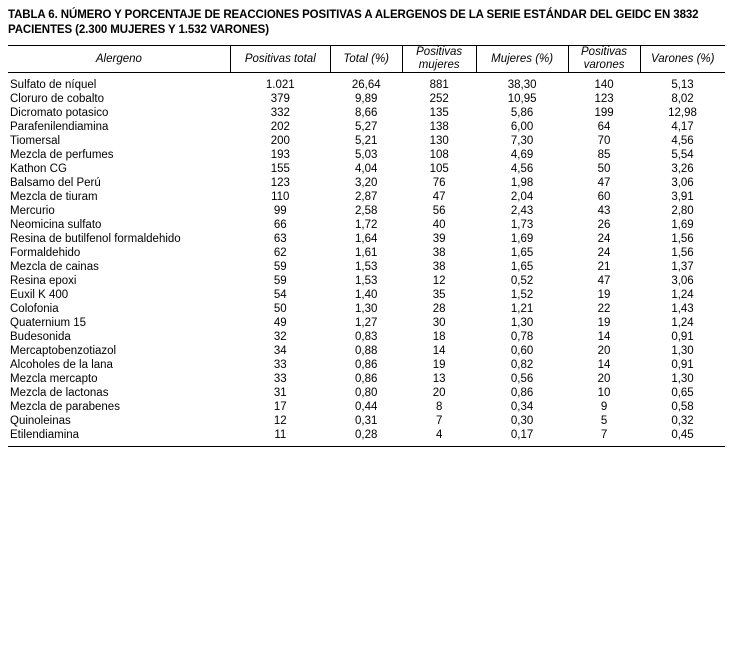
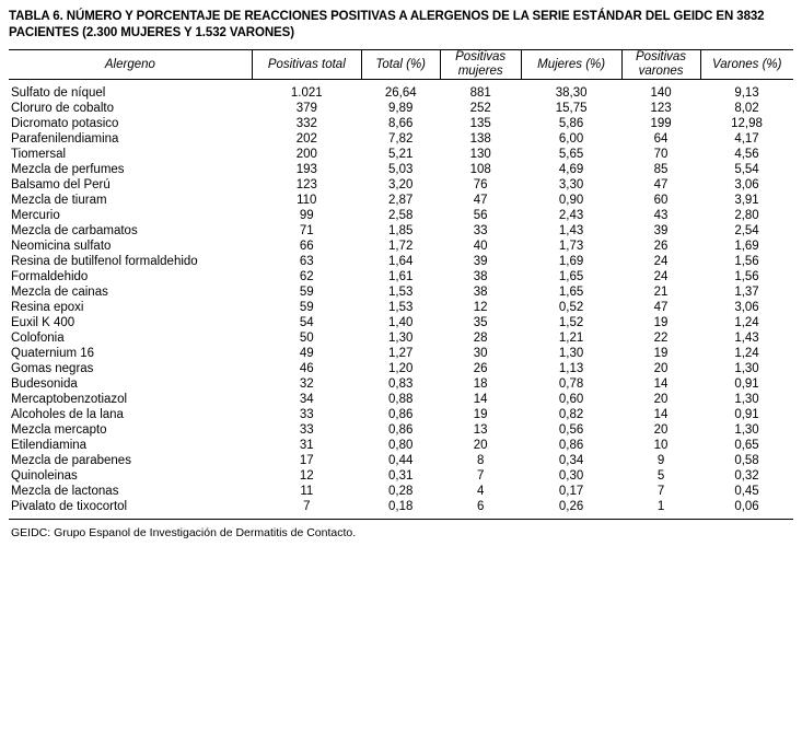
  TABLA 6. NÚMERO Y PORCENTAJE DE REACCIONES POSITIVAS A ALERGENOS DE LA SERIE ESTÁNDAR DEL GEIDC EN 3832 PACIENTES (2.300 MUJERES Y 1.532 VARONES)
  Alergeno	Positivas total	Total (%)	Positivas mujeres	Mujeres (%)	Positivas varones	Varones (%)
- Sulfato de níquel	1.021	26,64	881	38,30	140	5,13
+ Sulfato de níquel	1.021	26,64	881	38,30	140	9,13
- Cloruro de cobalto	379	9,89	252	10,95	123	8,02
+ Cloruro de cobalto	379	9,89	252	15,75	123	8,02
  Dicromato potasico	332	8,66	135	5,86	199	12,98
- Parafenilendiamina	202	5,27	138	6,00	64	4,17
+ Parafenilendiamina	202	7,82	138	6,00	64	4,17
- Tiomersal	200	5,21	130	7,30	70	4,56
+ Tiomersal	200	5,21	130	5,65	70	4,56
  Mezcla de perfumes	193	5,03	108	4,69	85	5,54
- Kathon CG	155	4,04	105	4,56	50	3,26
- Balsamo del Perú	123	3,20	76	1,98	47	3,06
+ Balsamo del Perú	123	3,20	76	3,30	47	3,06
- Mezcla de tiuram	110	2,87	47	2,04	60	3,91
+ Mezcla de tiuram	110	2,87	47	0,90	60	3,91
  Mercurio	99	2,58	56	2,43	43	2,80
+ Mezcla de carbamatos	71	1,85	33	1,43	39	2,54
  Neomicina sulfato	66	1,72	40	1,73	26	1,69
  Resina de butilfenol formaldehido	63	1,64	39	1,69	24	1,56
  Formaldehido	62	1,61	38	1,65	24	1,56
  Mezcla de cainas	59	1,53	38	1,65	21	1,37
  Resina epoxi	59	1,53	12	0,52	47	3,06
  Euxil K 400	54	1,40	35	1,52	19	1,24
  Colofonia	50	1,30	28	1,21	22	1,43
- Quaternium 15	49	1,27	30	1,30	19	1,24
+ Quaternium 16	49	1,27	30	1,30	19	1,24
+ Gomas negras	46	1,20	26	1,13	20	1,30
  Budesonida	32	0,83	18	0,78	14	0,91
  Mercaptobenzotiazol	34	0,88	14	0,60	20	1,30
  Alcoholes de la lana	33	0,86	19	0,82	14	0,91
  Mezcla mercapto	33	0,86	13	0,56	20	1,30
- Mezcla de lactonas	31	0,80	20	0,86	10	0,65
+ Etilendiamina	31	0,80	20	0,86	10	0,65
  Mezcla de parabenes	17	0,44	8	0,34	9	0,58
  Quinoleinas	12	0,31	7	0,30	5	0,32
- Etilendiamina	11	0,28	4	0,17	7	0,45
+ Mezcla de lactonas	11	0,28	4	0,17	7	0,45
+ Pivalato de tixocortol	7	0,18	6	0,26	1	0,06
+ GEIDC: Grupo Espanol de Investigación de Dermatitis de Contacto.
